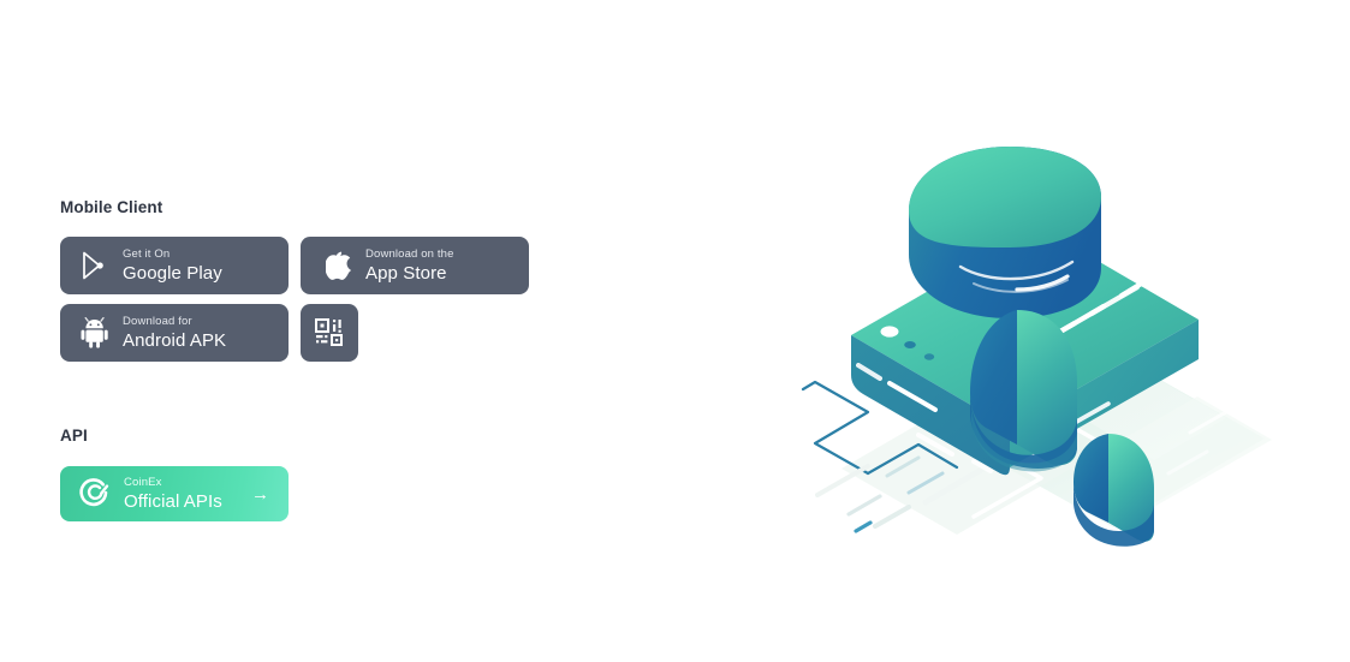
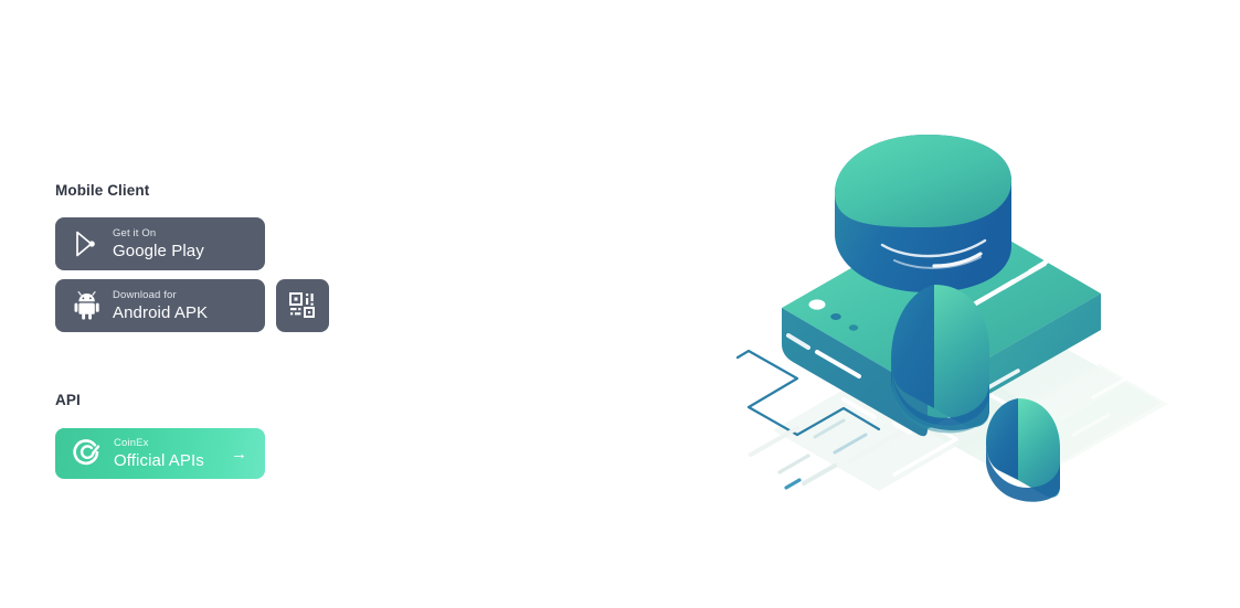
  Mobile Client
  Get it On
  Google Play
- Download on the
- App Store
  Download for
  Android APK
  API
  CoinEx
  Official APIs
  →
